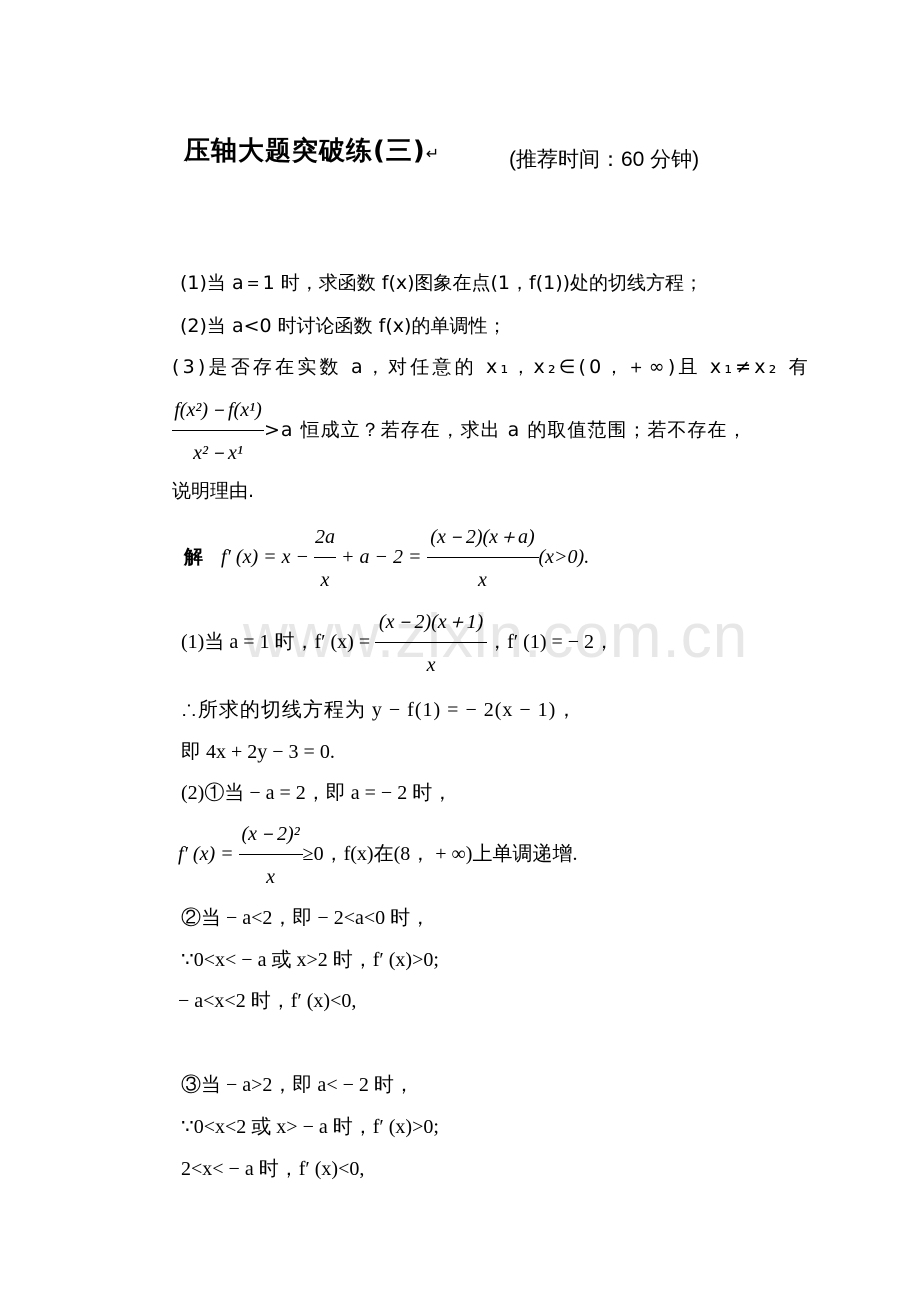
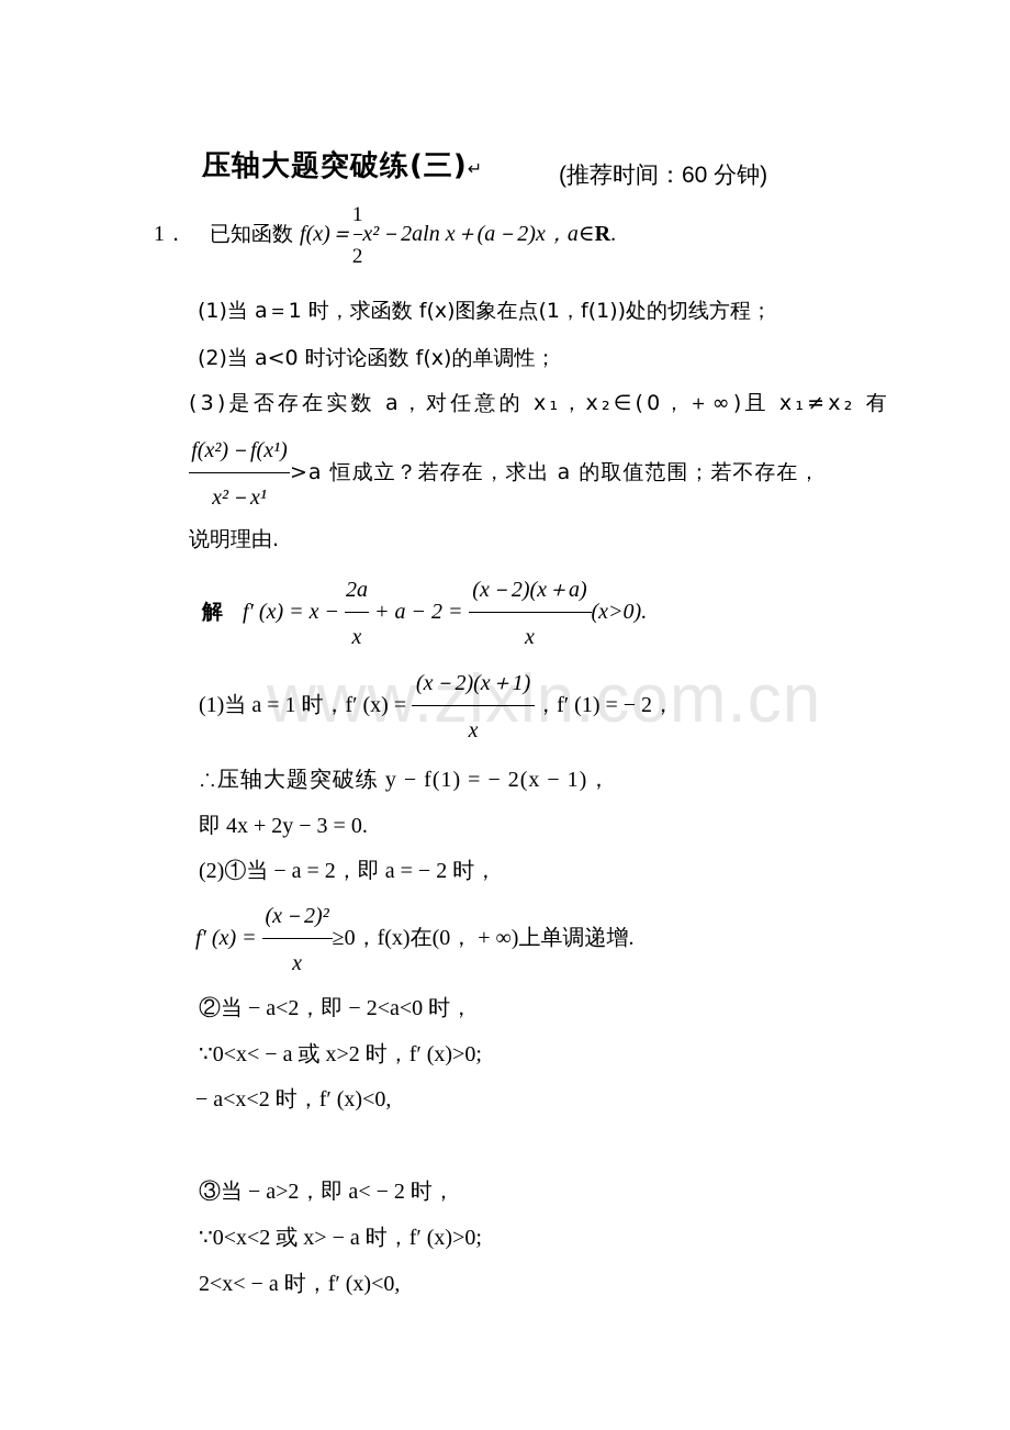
  www.zixin.com.cn
  压轴大题突破练(三)↵
  (推荐时间：60 分钟)
+ 1． 已知函数 f(x)＝
+ 1
+ 2
+ x²－2aln x＋(a－2)x，a∈R.
  (1)当 a＝1 时，求函数 f(x)图象在点(1，f(1))处的切线方程；
  (2)当 a<0 时讨论函数 f(x)的单调性；
  (3)是否存在实数 a，对任意的 x₁，x₂∈(0，＋∞)且 x₁≠x₂ 有
  f(x²)－f(x¹)
  x²－x¹
  >a 恒成立？若存在，求出 a 的取值范围；若不存在，
  说明理由.
  解 f′ (x) = x −
  2a
  x
  + a − 2 =
  (x－2)(x＋a)
  x
  (x>0).
  (1)当 a = 1 时，f′ (x) =
  (x－2)(x＋1)
  x
  ，f′ (1) = − 2，
- ∴所求的切线方程为 y − f(1) = − 2(x − 1)，
+ ∴压轴大题突破练 y − f(1) = − 2(x − 1)，
  即 4x + 2y − 3 = 0.
  (2)①当 − a = 2，即 a = − 2 时，
  f′ (x) =
  (x－2)²
  x
- ≥0，f(x)在(8， + ∞)上单调递增.
+ ≥0，f(x)在(0， + ∞)上单调递增.
  ②当 − a<2，即 − 2<a<0 时，
  ∵0<x< − a 或 x>2 时，f′ (x)>0;
  − a<x<2 时，f′ (x)<0,
  ③当 − a>2，即 a< − 2 时，
  ∵0<x<2 或 x> − a 时，f′ (x)>0;
  2<x< − a 时，f′ (x)<0,
